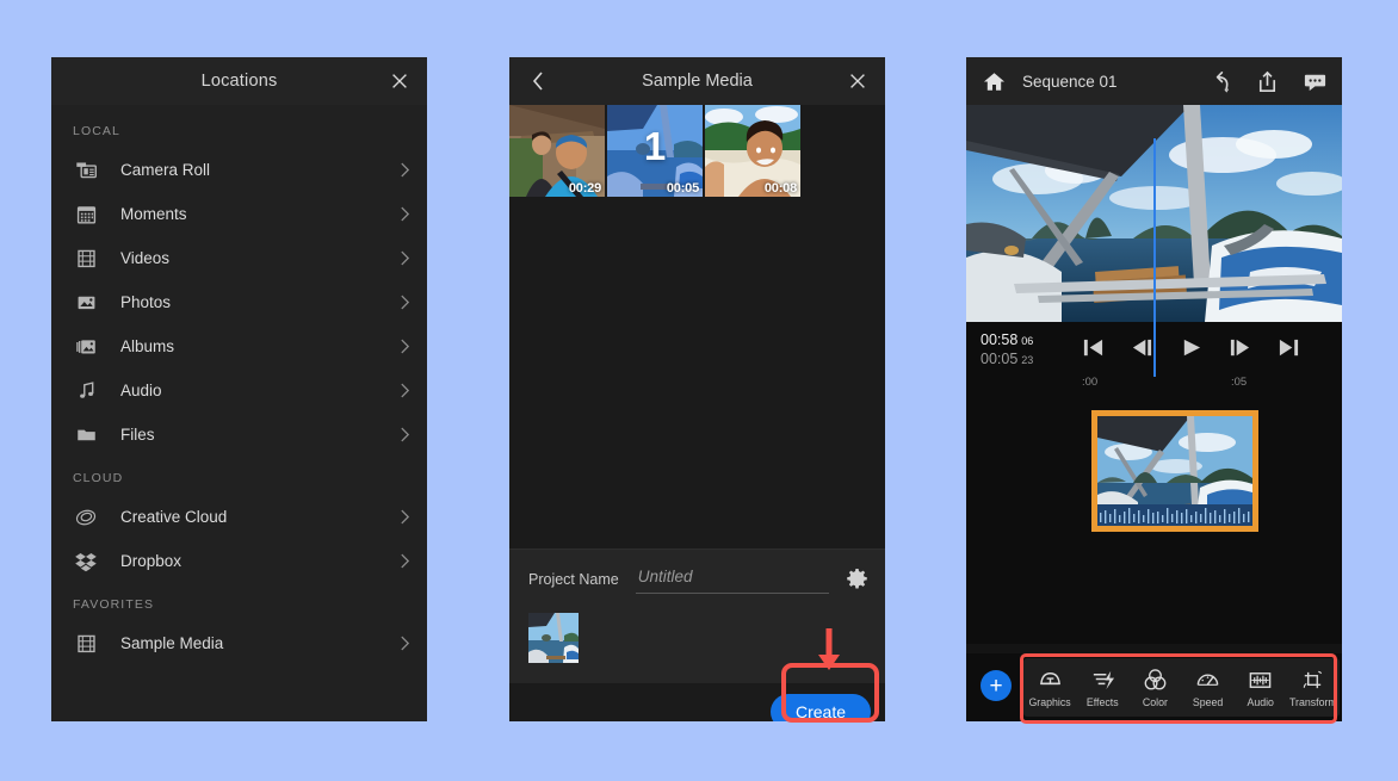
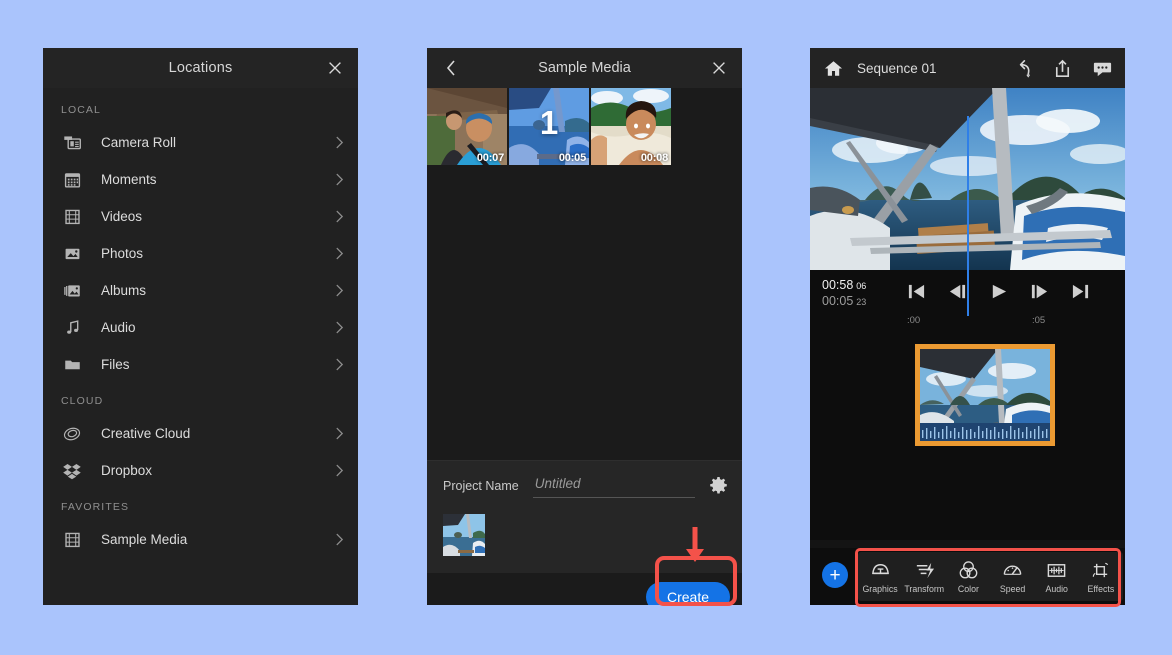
  Locations
  LOCAL
  Camera Roll
  Moments
  Videos
  Photos
  Albums
  Audio
  Files
  CLOUD
  Creative Cloud
  Dropbox
  FAVORITES
  Sample Media
  Sample Media
- 00:29
+ 00:07
  1
  00:05
  00:08
  Project Name
  Untitled
  Create
  Sequence 01
  00:58 06
  00:05 23
  :00
  :05
  +
  Graphics
- Effects
+ Transform
  Color
  Speed
  Audio
- Transform
+ Effects
